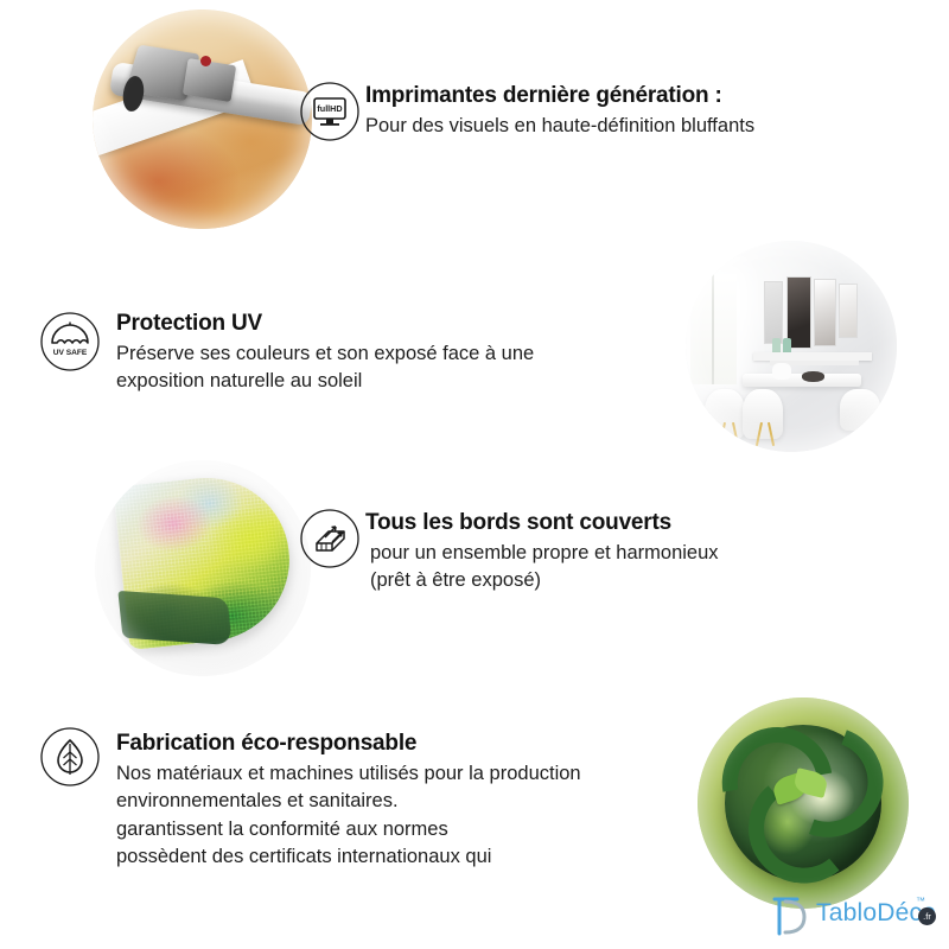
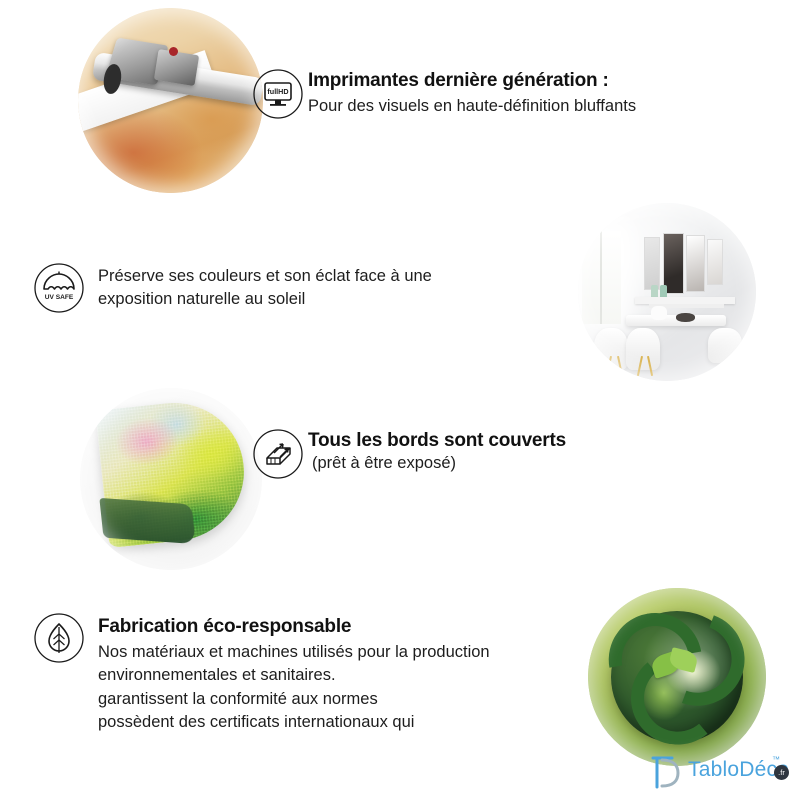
  fullHD
  Imprimantes dernière génération :
  Pour des visuels en haute-définition bluffants
- Protection UV
- Préserve ses couleurs et son exposé face à une
+ Préserve ses couleurs et son éclat face à une
  exposition naturelle au soleil
  Tous les bords sont couverts
- pour un ensemble propre et harmonieux
  (prêt à être exposé)
  Fabrication éco-responsable
  Nos matériaux et machines utilisés pour la production
  environnementales et sanitaires.
  garantissent la conformité aux normes
  possèdent des certificats internationaux qui
  TabloDéc
  ™
  .fr
